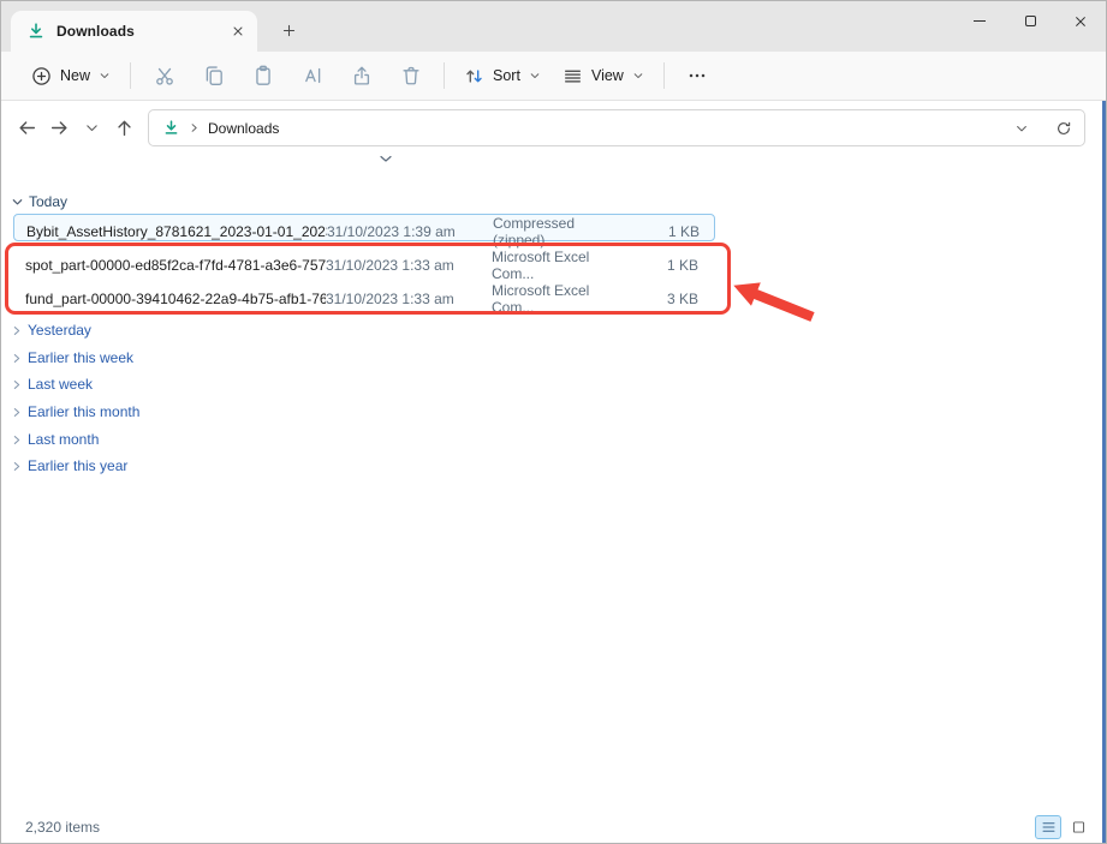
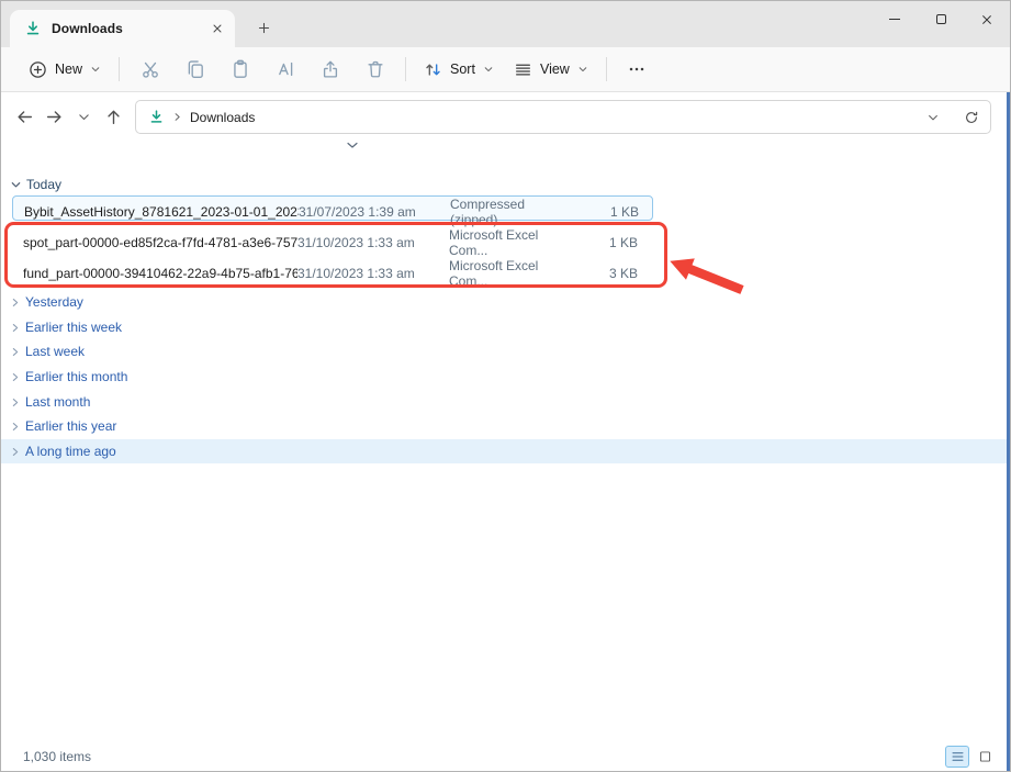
  Downloads
  New
  Sort
  View
  Downloads
  Today
  Bybit_AssetHistory_8781621_2023-01-01_202
- 31/10/2023 1:39 am
+ 31/07/2023 1:39 am
  Compressed (zipped)...
  1 KB
  spot_part-00000-ed85f2ca-f7fd-4781-a3e6-757
  31/10/2023 1:33 am
  Microsoft Excel Com...
  1 KB
  fund_part-00000-39410462-22a9-4b75-afb1-76
  31/10/2023 1:33 am
  Microsoft Excel Com...
  3 KB
  Yesterday
  Earlier this week
  Last week
  Earlier this month
  Last month
  Earlier this year
+ A long time ago
- 2,320 items
+ 1,030 items
